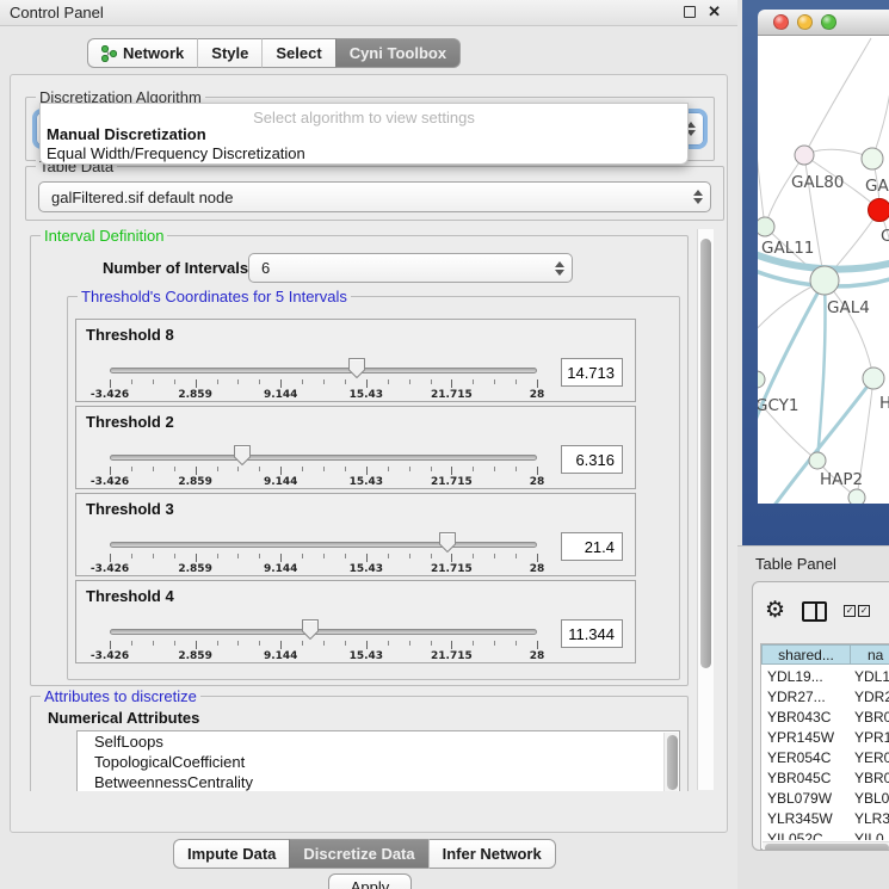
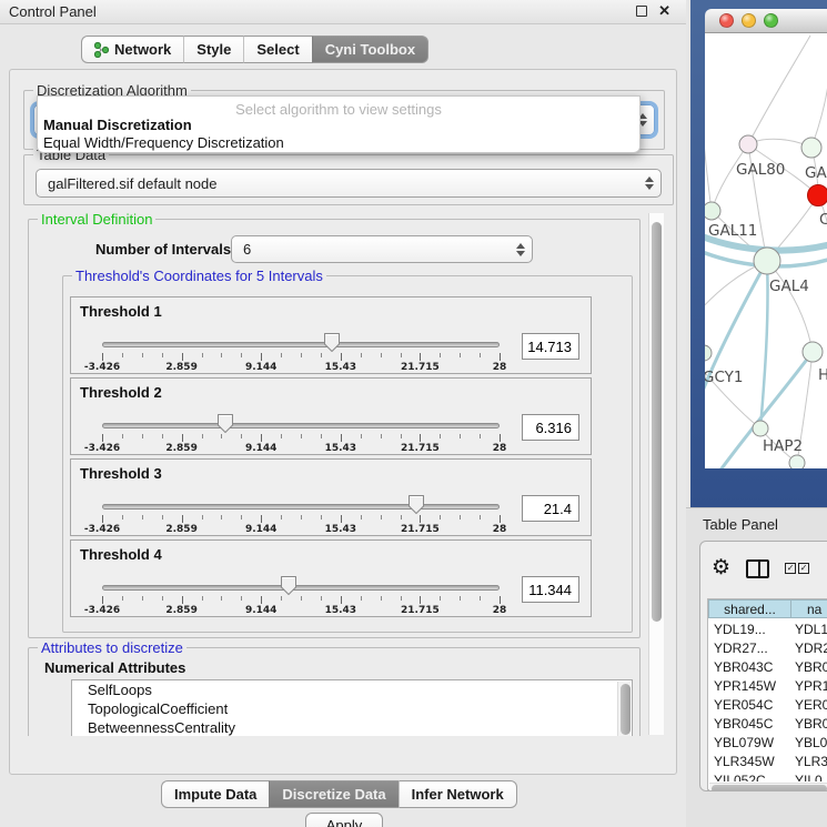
  Control Panel
  ✕
  Network
  Style
  Select
  Cyni Toolbox
  Discretization Algorithm
  Table Data
  galFiltered.sif default node
  Interval Definition
  Number of Intervals
  6
  Threshold's Coordinates for 5 Intervals
- Threshold 8
+ Threshold 1
  -3.426
  2.859
  9.144
  15.43
  21.715
  28
  14.713
  Threshold 2
  -3.426
  2.859
  9.144
  15.43
  21.715
  28
  6.316
  Threshold 3
  -3.426
  2.859
  9.144
  15.43
  21.715
  28
  21.4
  Threshold 4
  -3.426
  2.859
  9.144
  15.43
  21.715
  28
  11.344
  Attributes to discretize
  Numerical Attributes
  SelfLoops
  TopologicalCoefficient
  BetweennessCentrality
  Apply
  Impute Data
  Discretize Data
  Infer Network
  GAL80
  GA
  C
  GAL11
  GAL4
  GCY1
  H
  HAP2
  Table Panel
  ⚙
  ✓
  ✓
  shared...
  na
  YDL19...
  YDL1
  YDR27...
  YDR
  YBR043C
  YBR0
  YPR145W
  YPR1
  YER054C
  YER0
  YBR045C
  YBR0
  YBL079W
  YBL0
  YLR345W
  YLR3
  YIL052C
  YIL0
  Select algorithm to view settings
  Manual Discretization
  Equal Width/Frequency Discretization
